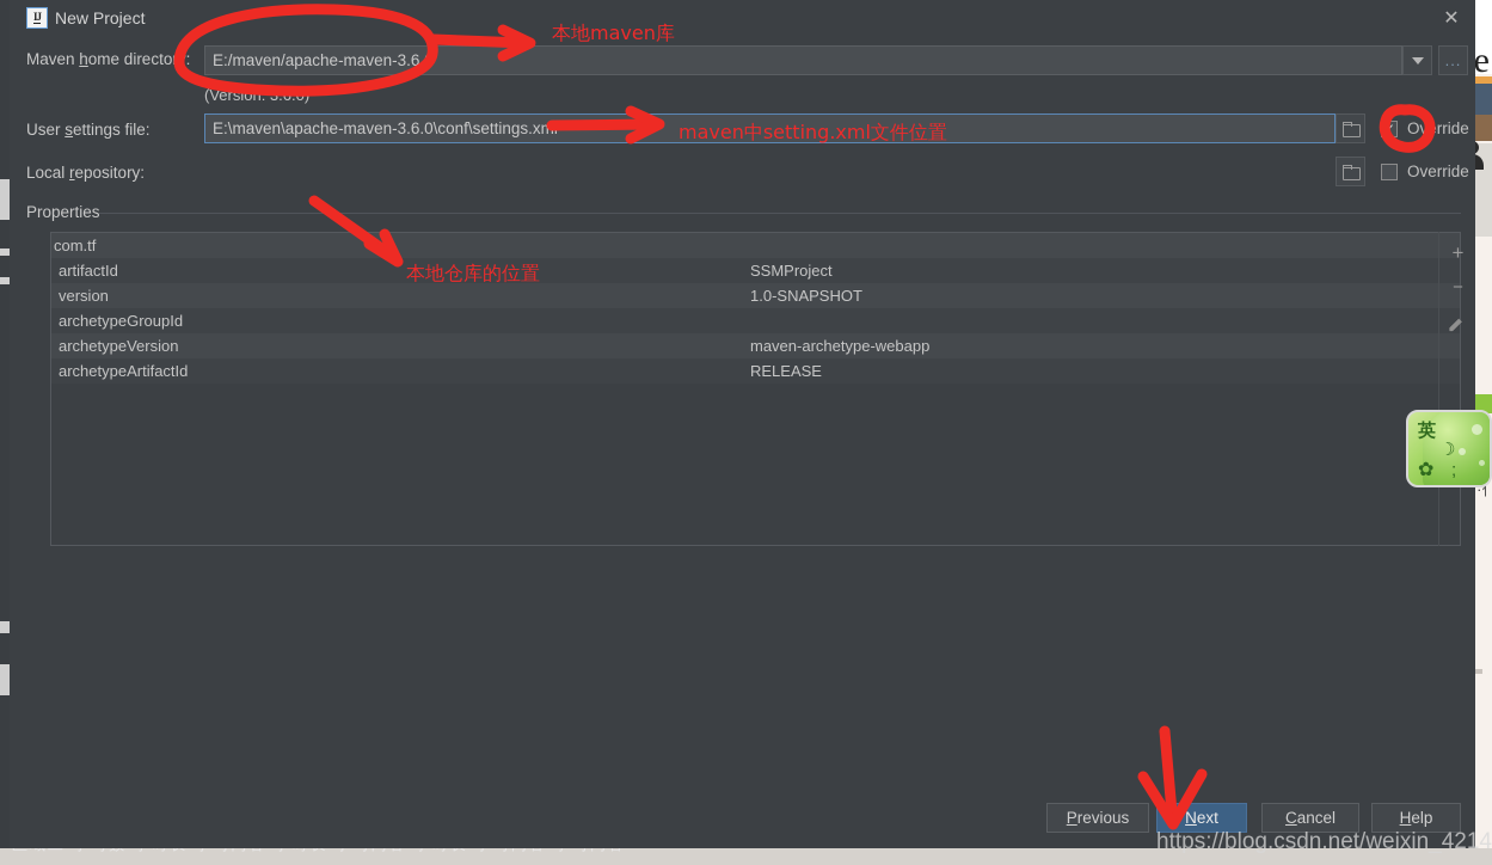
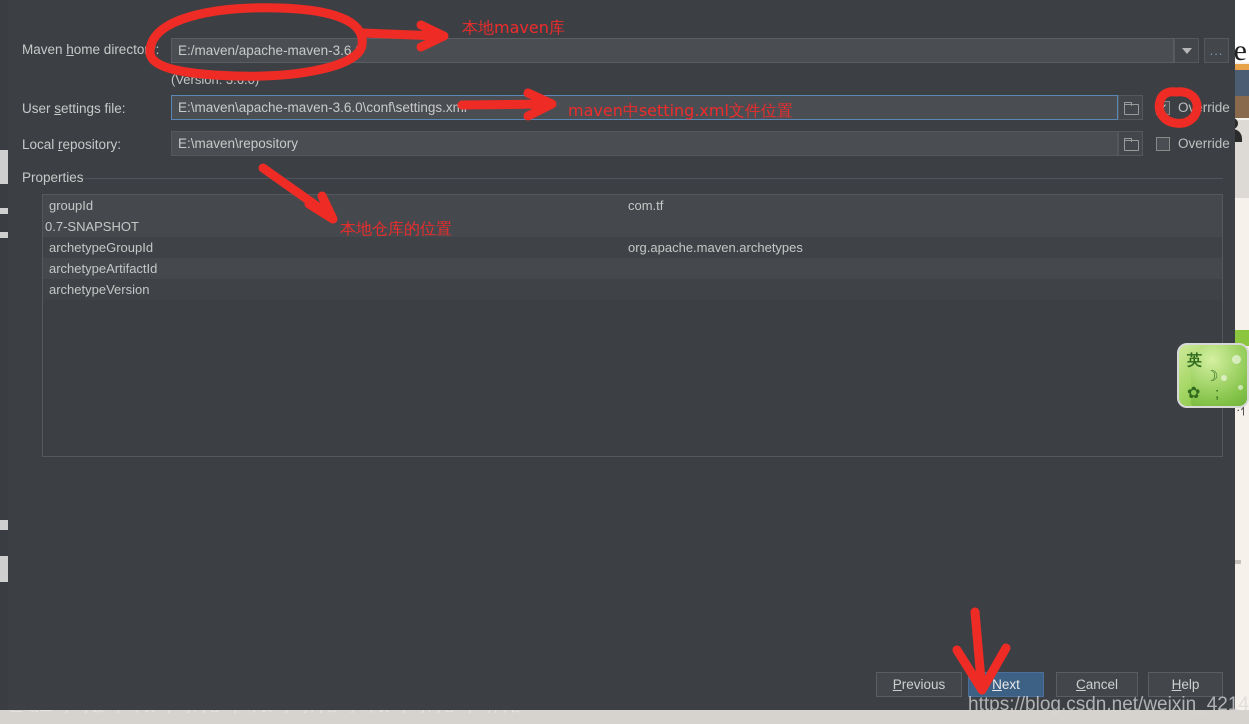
  e
- IJ
- New Project
- ✕
  Maven home directo:
  E:/maven/apache-maven-3.6.
  ...
  User settings file:
  E:\maven\apache-maven-3.6.0\conf\settings.x
  Ovrride
  Local repository:
+ E:\maven\repository
  Override
  Properties
+ groupId
  com.tf
- artifactId
- SSMProject
- version
- 1.0-SNAPSHOT
+ 0.7-SNAPSHOT
  archetypeGroupId
+ org.apache.maven.archetypes
- archetypeVersion
+ archetypeArtifactId
- maven-archetype-webapp
- archetypeArtifactId
+ archetypeVersion
- RELEASE
- +
- −
  Previous
  Next
  Cancel
  Help
  本地maven库
  maven中setting.xml文件位置
  本地仓库的位置
  英
  ☽
  ✿
  ;
  https://blog.csdn.net/weixin_4214
